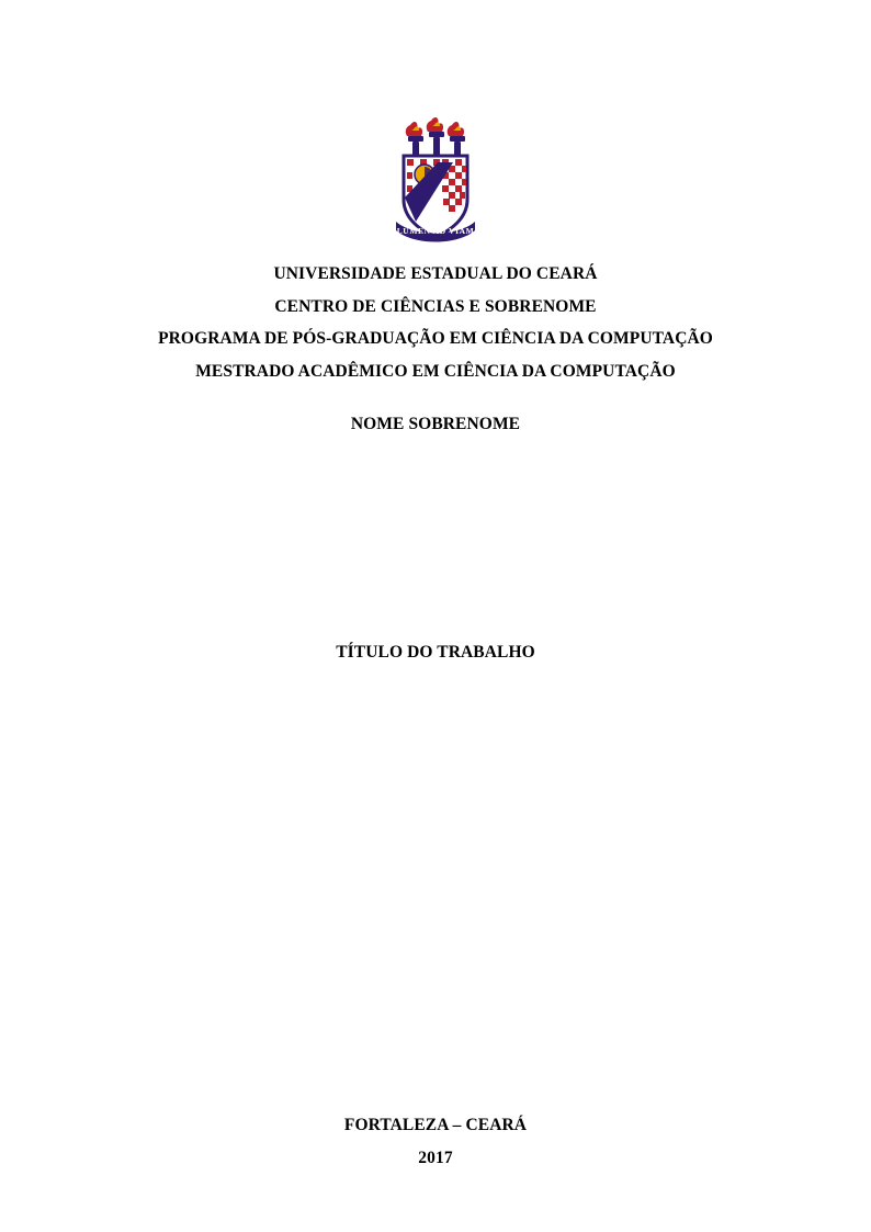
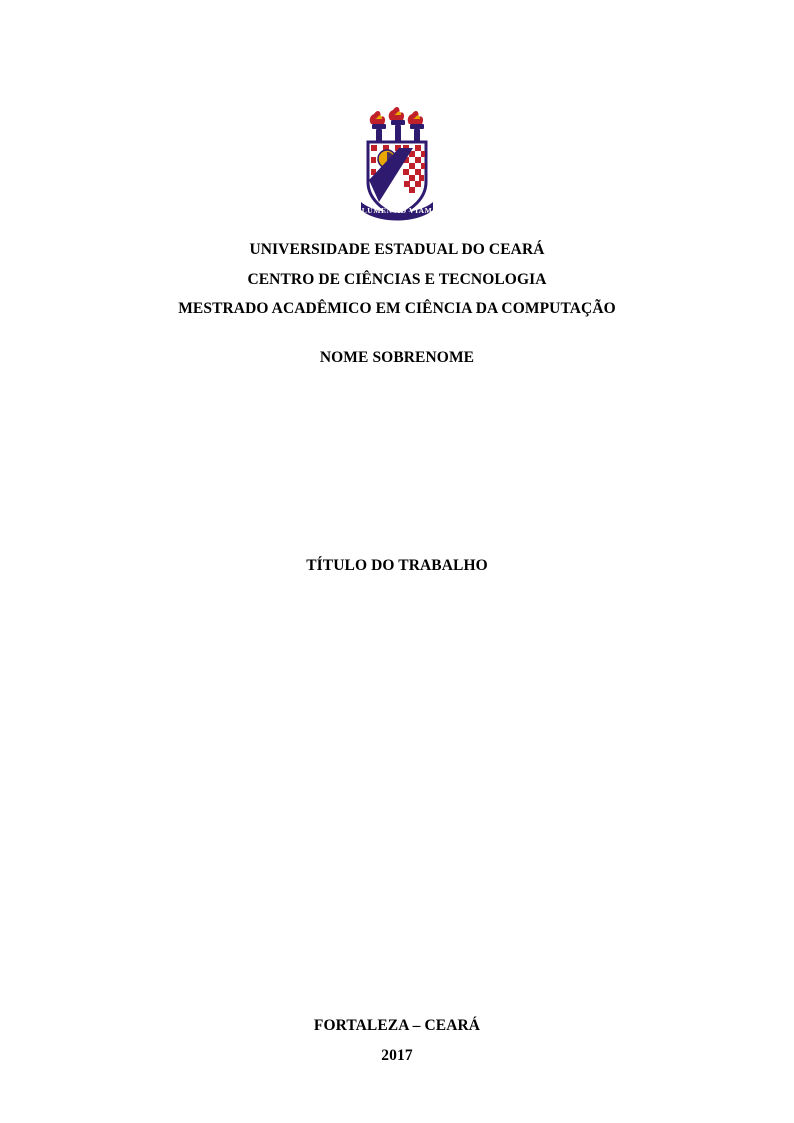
  LUMEN AD VIAM
  UNIVERSIDADE ESTADUAL DO CEARÁ
- CENTRO DE CIÊNCIAS E SOBRENOME
+ CENTRO DE CIÊNCIAS E TECNOLOGIA
- PROGRAMA DE PÓS-GRADUAÇÃO EM CIÊNCIA DA COMPUTAÇÃO
  MESTRADO ACADÊMICO EM CIÊNCIA DA COMPUTAÇÃO
  NOME SOBRENOME
  TÍTULO DO TRABALHO
  FORTALEZA – CEARÁ
  2017
